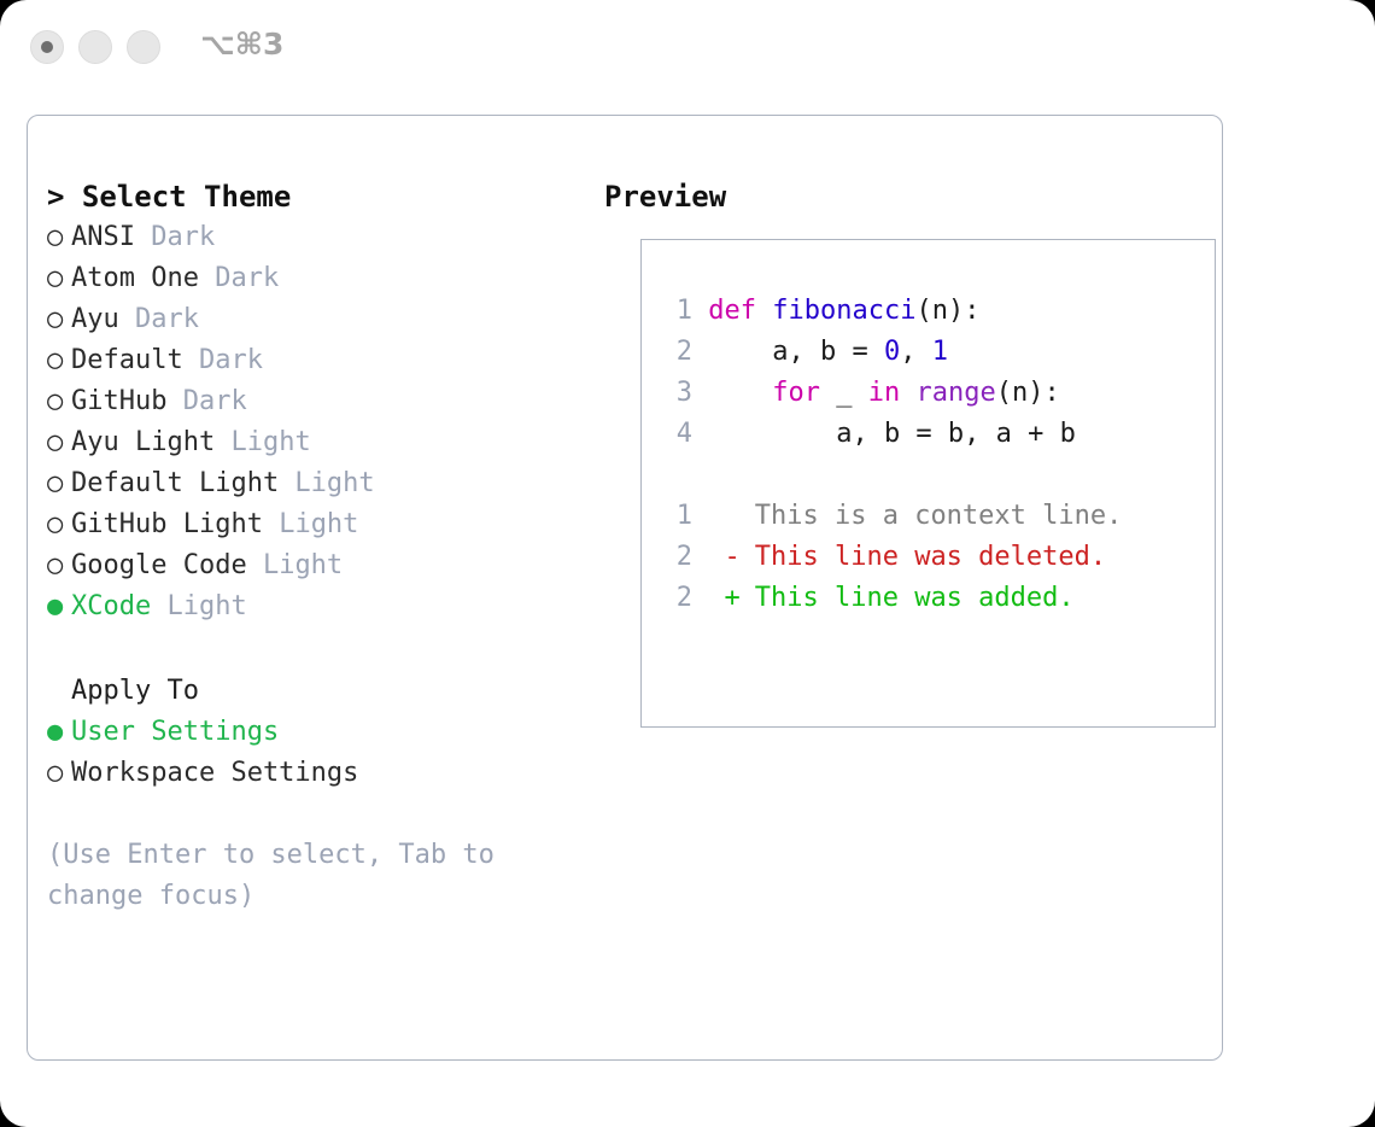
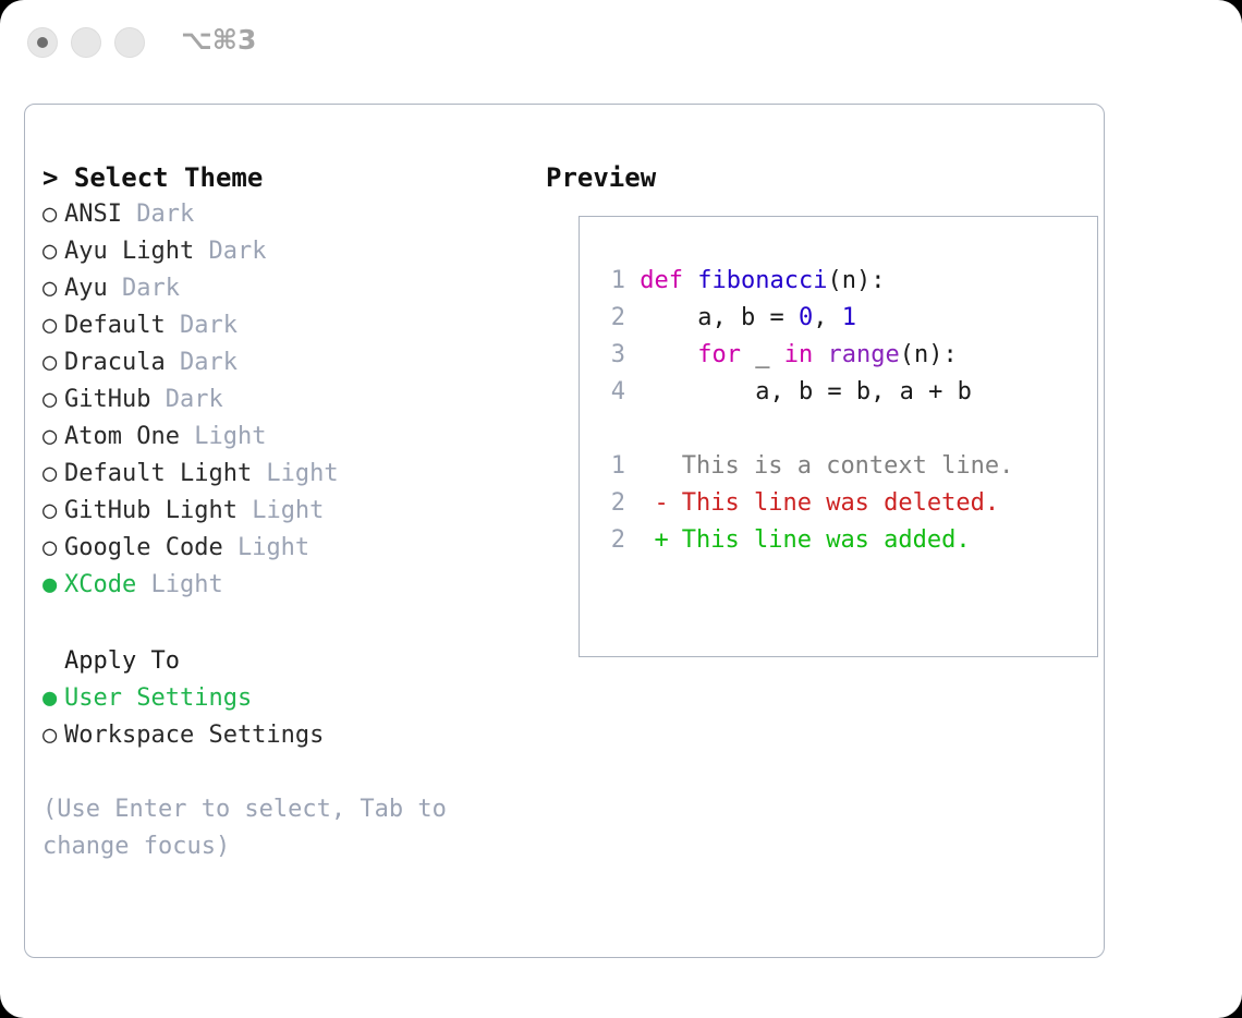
  ⌥⌘3
  > Select Theme
  ○ ANSI Dark
- ○ Atom One Dark
+ ○ Ayu Light Dark
  ○ Ayu Dark
  ○ Default Dark
+ ○ Dracula Dark
  ○ GitHub Dark
- ○ Ayu Light Light
+ ○ Atom One Light
  ○ Default Light Light
  ○ GitHub Light Light
  ○ Google Code Light
  ● XCode Light
  Apply To
  ● User Settings
  ○ Workspace Settings
  (Use Enter to select, Tab to change focus)
  Preview
  1 def fibonacci(n):
  2 a, b = 0, 1
  3 for _ in range(n):
  4 a, b = b, a + b
  1 This is a context line.
  2 - This line was deleted.
  2 + This line was added.
